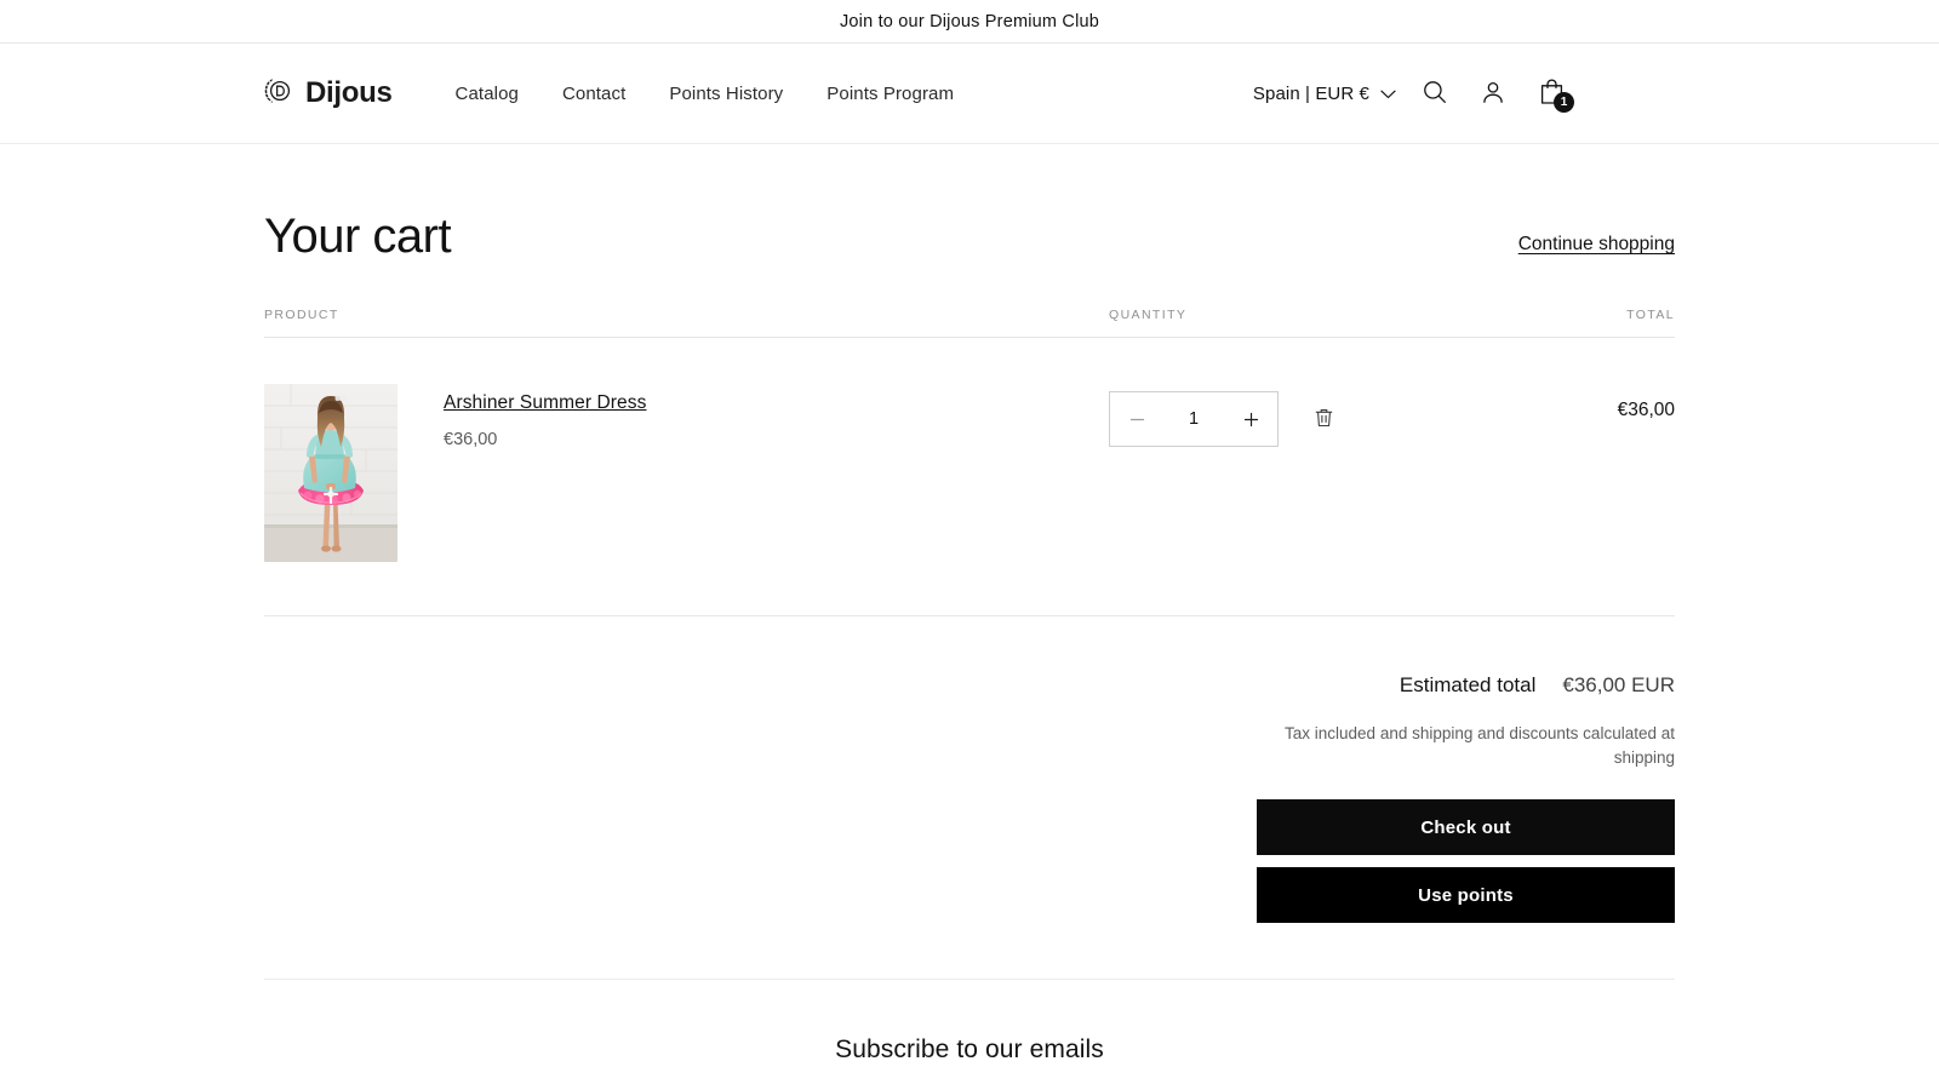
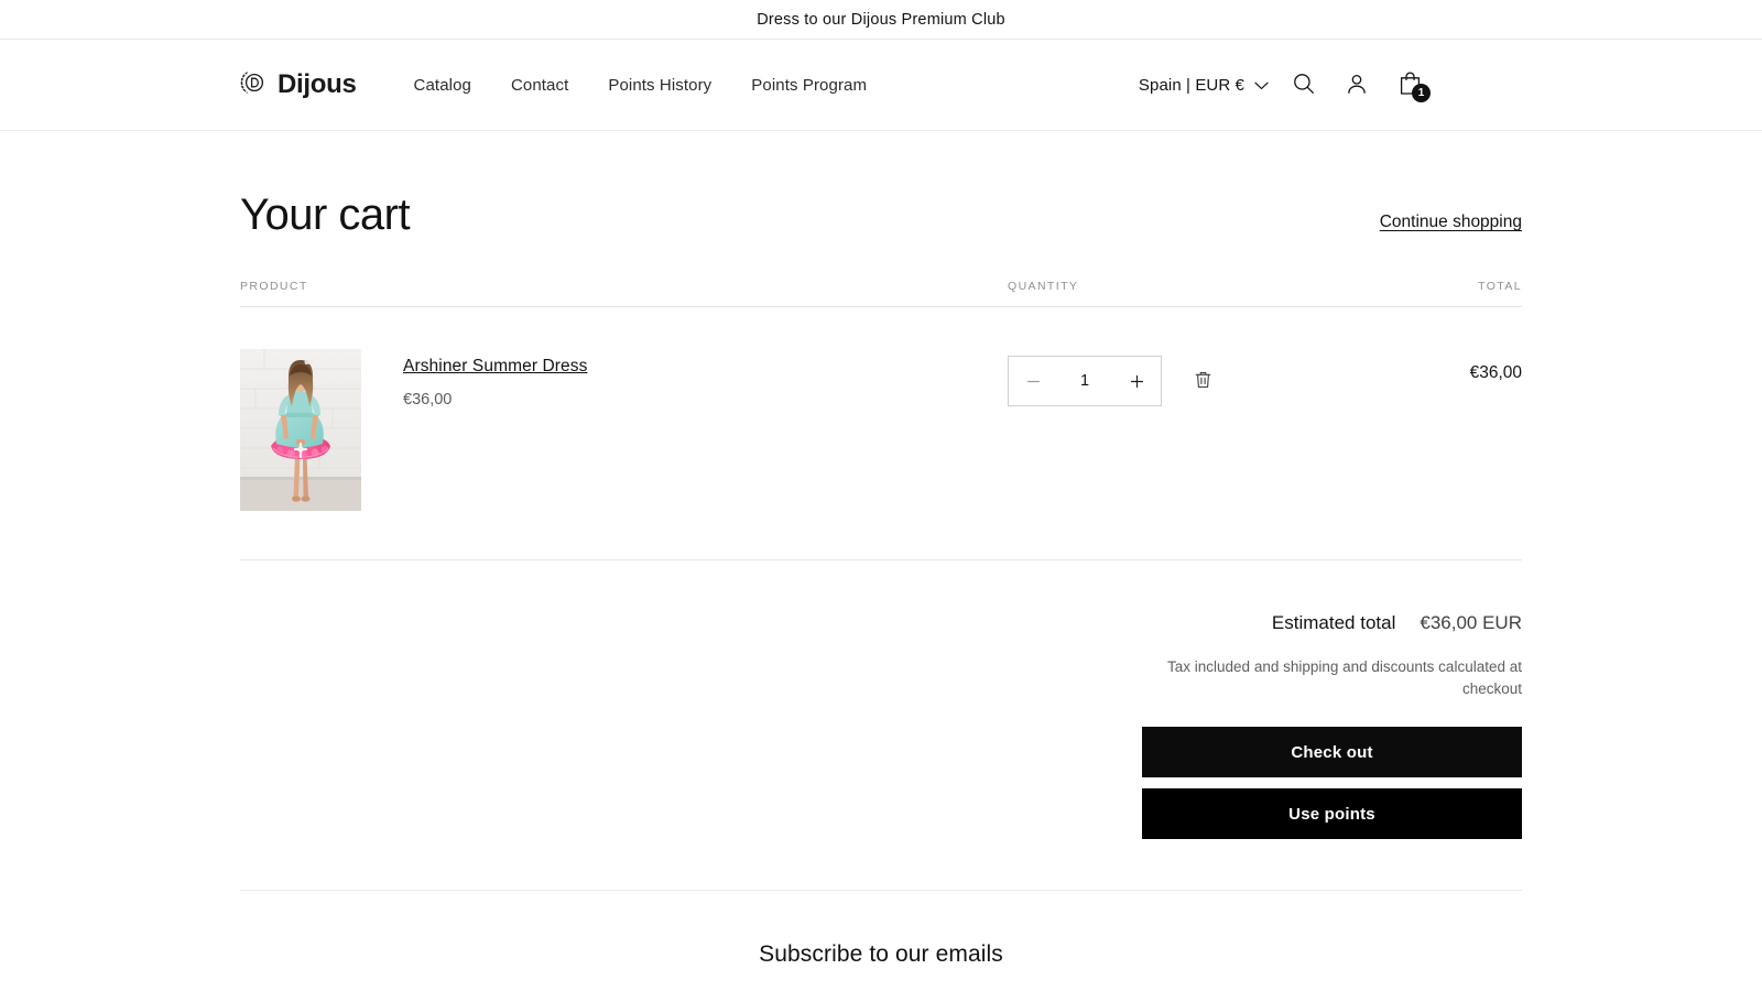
- Join to our Dijous Premium Club
+ Dress to our Dijous Premium Club
  Dijous
  Catalog
  Contact
  Points History
  Points Program
  Spain | EUR €
  1
  Your cart
  Continue shopping
  PRODUCT
  QUANTITY
  TOTAL
  Arshiner Summer Dress
  €36,00
  1
  €36,00
  Estimated total
  €36,00 EUR
- Tax included and shipping and discounts calculated at shipping
+ Tax included and shipping and discounts calculated at checkout
  Check out
  Use points
  Subscribe to our emails
